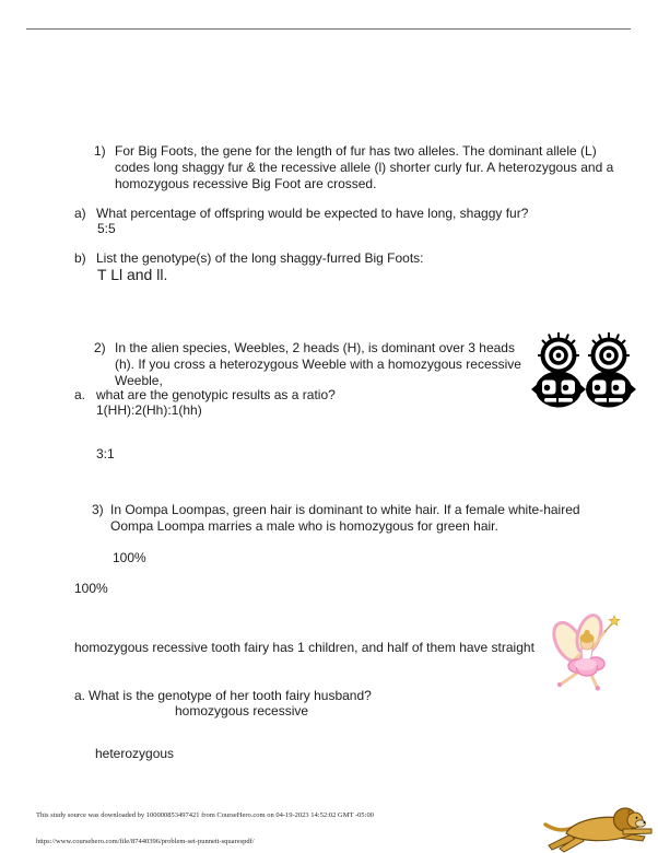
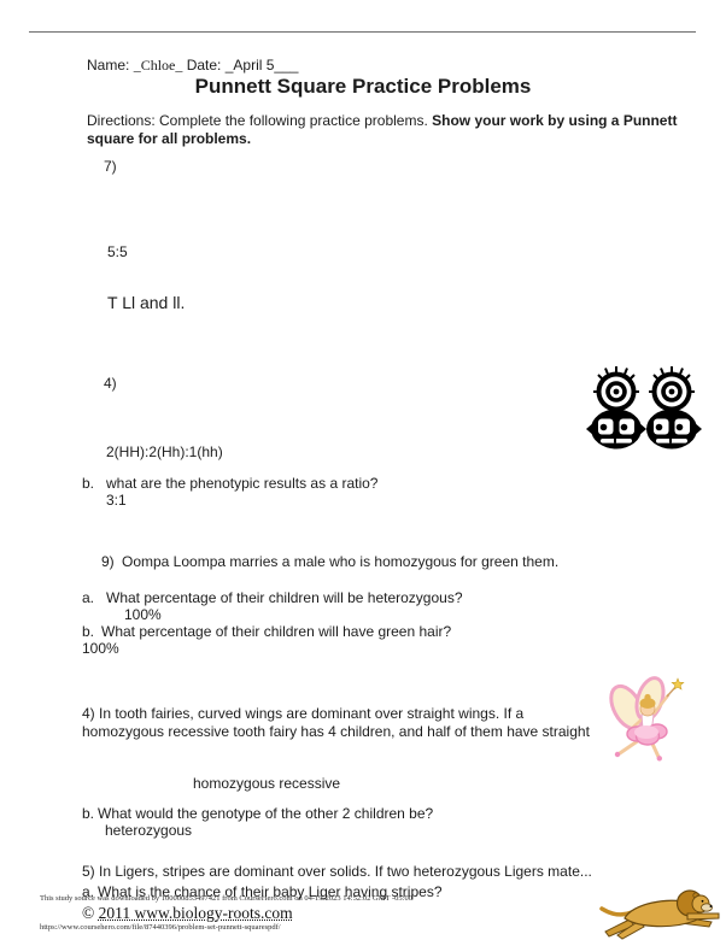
+ Name: _Chloe_ Date: _April 5___
+ Punnett Square Practice Problems
+ Directions: Complete the following practice problems. Show your work by using a Punnett
+ square for all problems.
- 1)
+ 7)
- For Big Foots, the gene for the length of fur has two alleles. The dominant allele (L)
- codes long shaggy fur & the recessive allele (l) shorter curly fur. A heterozygous and a
- homozygous recessive Big Foot are crossed.
- a) What percentage of offspring would be expected to have long, shaggy fur?
  5:5
- b) List the genotype(s) of the long shaggy-furred Big Foots:
  T Ll and ll.
- 2)
+ 4)
- In the alien species, Weebles, 2 heads (H), is dominant over 3 heads
- (h). If you cross a heterozygous Weeble with a homozygous recessive
- Weeble,
- a. what are the genotypic results as a ratio?
- 1(HH):2(Hh):1(hh)
+ 2(HH):2(Hh):1(hh)
+ b. what are the phenotypic results as a ratio?
  3:1
- 3)
+ 9)
- In Oompa Loompas, green hair is dominant to white hair. If a female white-haired
- Oompa Loompa marries a male who is homozygous for green hair.
+ Oompa Loompa marries a male who is homozygous for green them.
+ a. What percentage of their children will be heterozygous?
  100%
+ b. What percentage of their children will have green hair?
  100%
+ 4) In tooth fairies, curved wings are dominant over straight wings. If a
- homozygous recessive tooth fairy has 1 children, and half of them have straight
+ homozygous recessive tooth fairy has 4 children, and half of them have straight
- a. What is the genotype of her tooth fairy husband?
  homozygous recessive
+ b. What would the genotype of the other 2 children be?
  heterozygous
+ 5) In Ligers, stripes are dominant over solids. If two heterozygous Ligers mate...
+ a. What is the chance of their baby Liger having stripes?
+ © 2011 www.biology-roots.com
